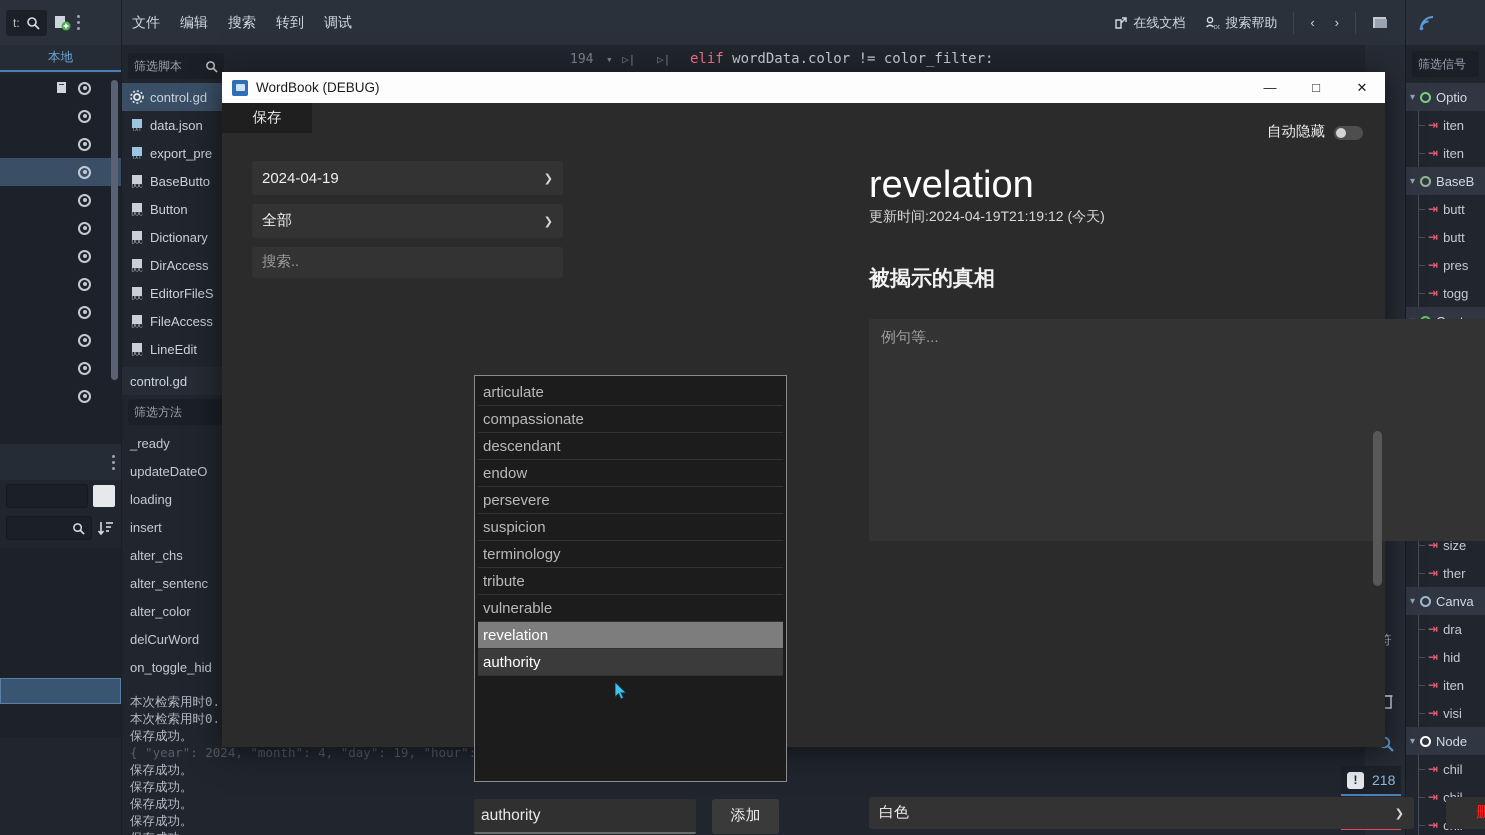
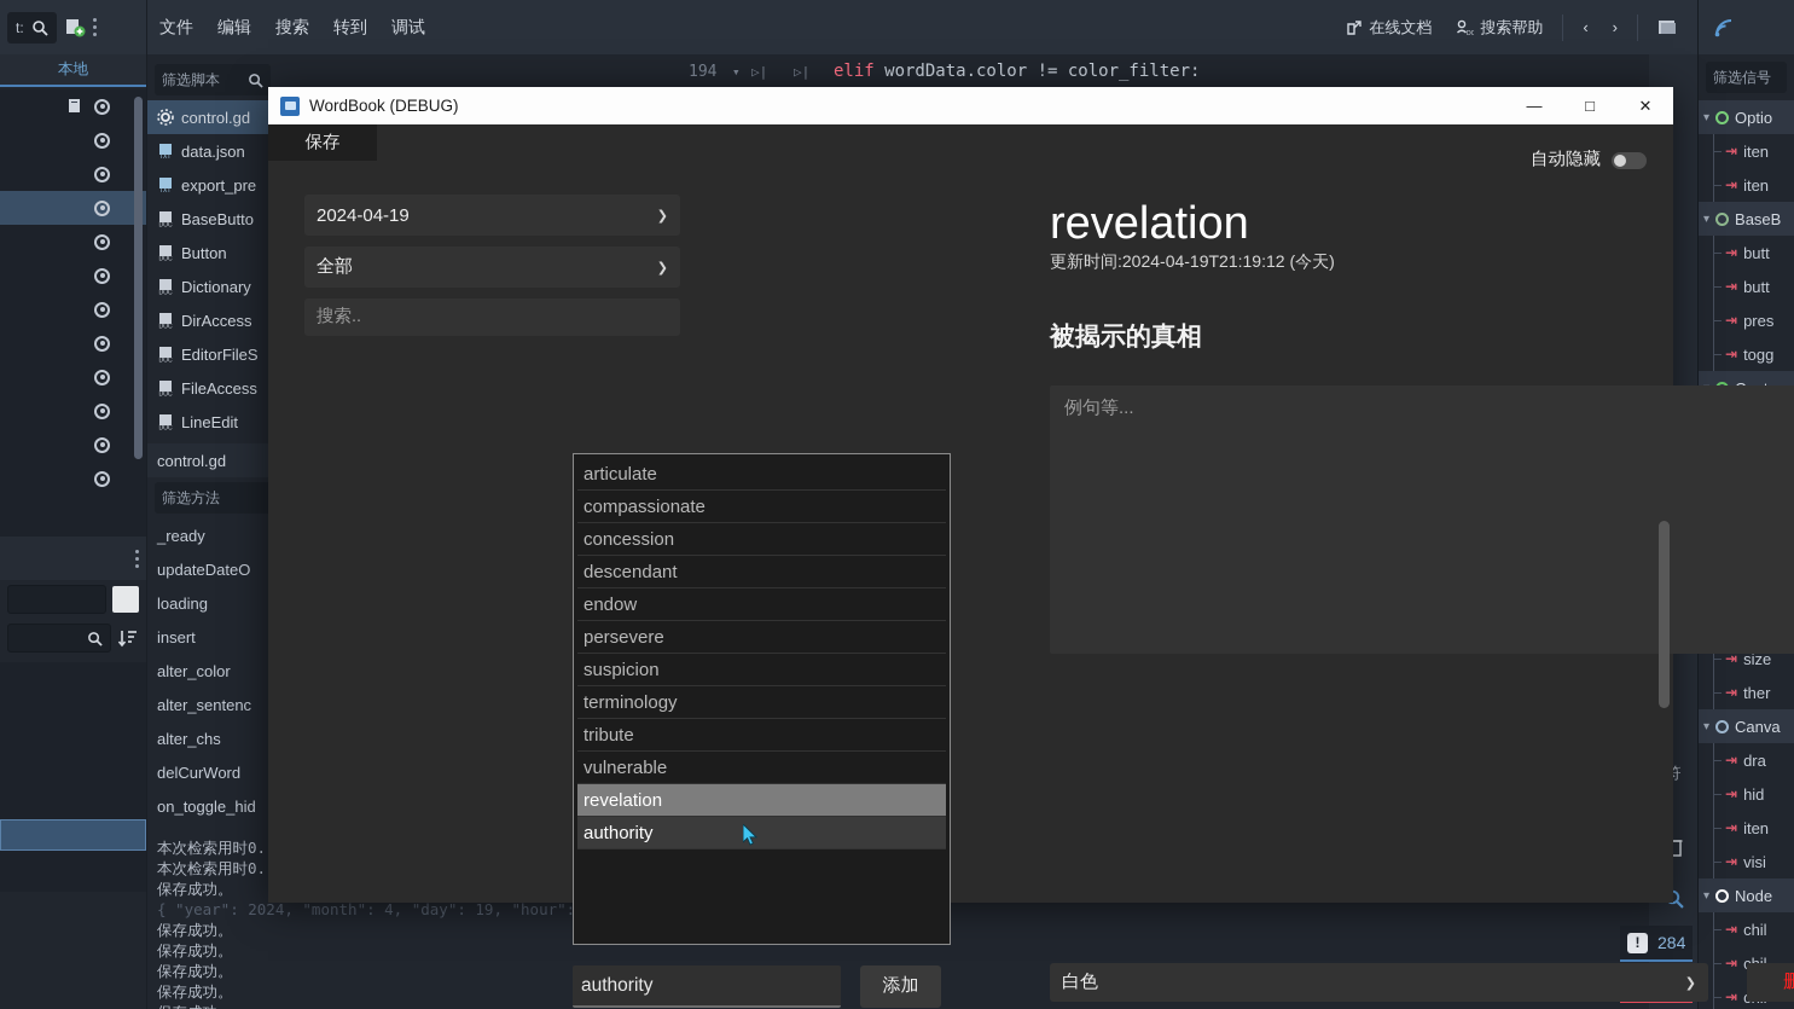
  t:
  本地
  筛选脚本
  control.gd
  data.json
  export_pre
  BaseButto
  Button
  Dictionary
  DirAccess
  EditorFileS
  FileAccess
  LineEdit
  control.gd
  筛选方法
  _ready
  updateDateO
  loading
  insert
- alter_chs
+ alter_color
  alter_sentenc
- alter_color
+ alter_chs
  delCurWord
  on_toggle_hid
  文件
  编辑
  搜索
  转到
  调试
  在线文档
  搜索帮助
  ‹
  ›
  194
  ▾
  ▷|
  ▷|
  elif wordData.color != color_filter:
  本次检索用时0.
  本次检索用时0.
  保存成功。
  保存成功。
  保存成功。
  保存成功。
  保存成功。
  符
  !
- 218
+ 284
  筛选信号
  ▾
  Optio
  ⇥
  iten
  ⇥
  iten
  ▾
  BaseB
  ⇥
  butt
  ⇥
  butt
  ⇥
  pres
  ⇥
  togg
  ⇥
  size
  ⇥
  ther
  ▾
  Canva
  ⇥
  dra
  ⇥
  hid
  ⇥
  iten
  ⇥
  visi
  ▾
  Node
  ⇥
  chil
  ⇥
  ⇥
  WordBook (DEBUG)
  —
  □
  ✕
  保存
  2024-04-19
  ❯
  全部
  ❯
  搜索..
  articulate
  compassionate
+ concession
  descendant
  endow
  persevere
  suspicion
  terminology
  tribute
  vulnerable
  revelation
  authority
  authority
  添加
  白色
  ❯
  revelation
  更新时间:2024-04-19T21:19:12 (今天)
  被揭示的真相
  例句等...
  自动隐藏
